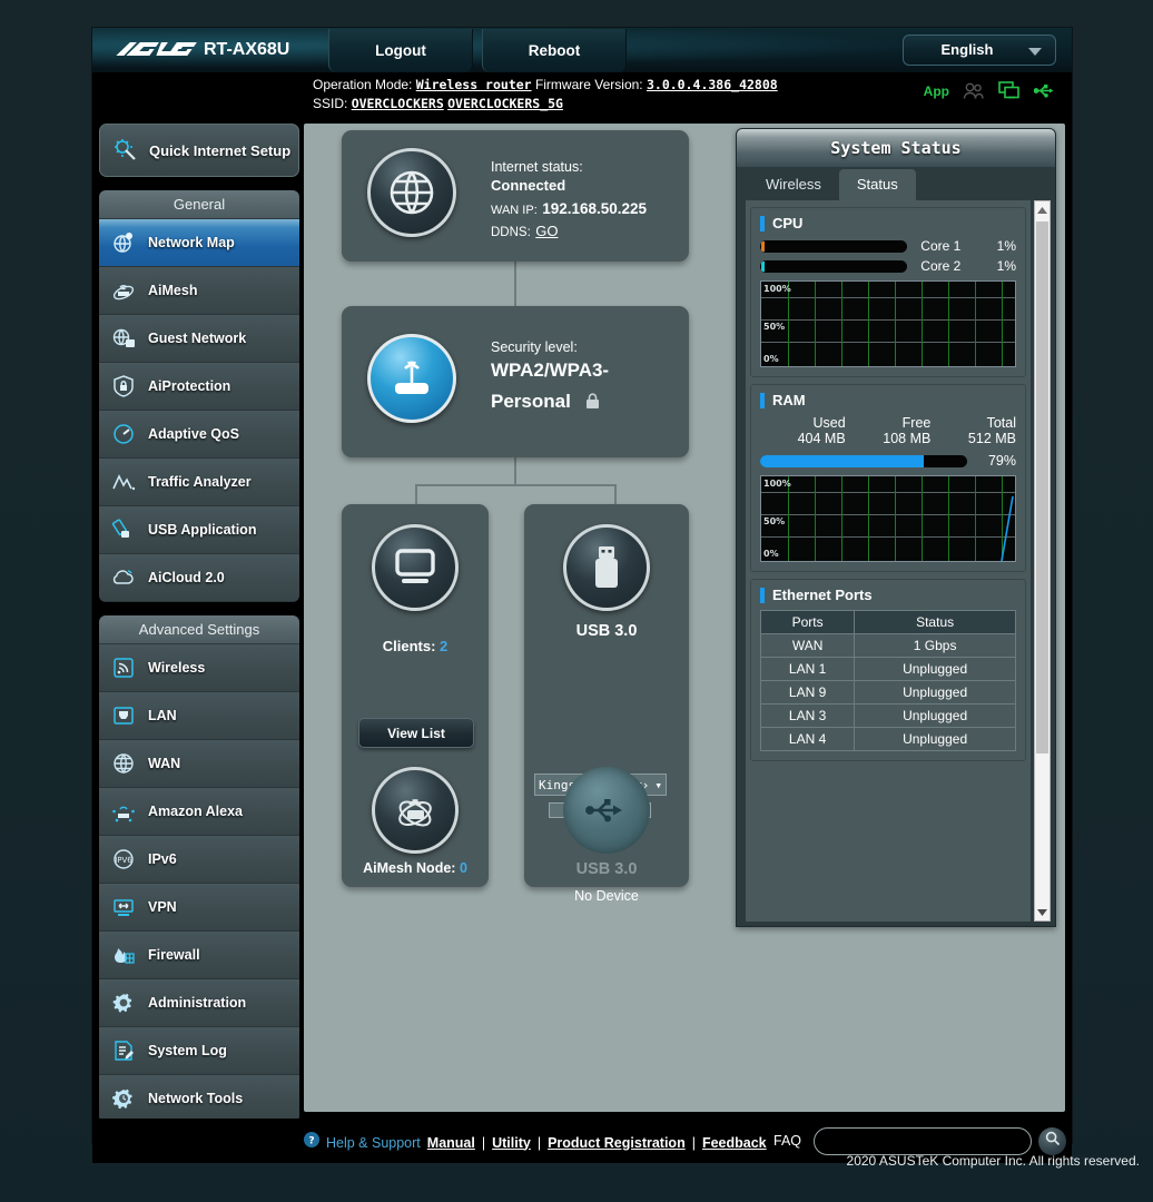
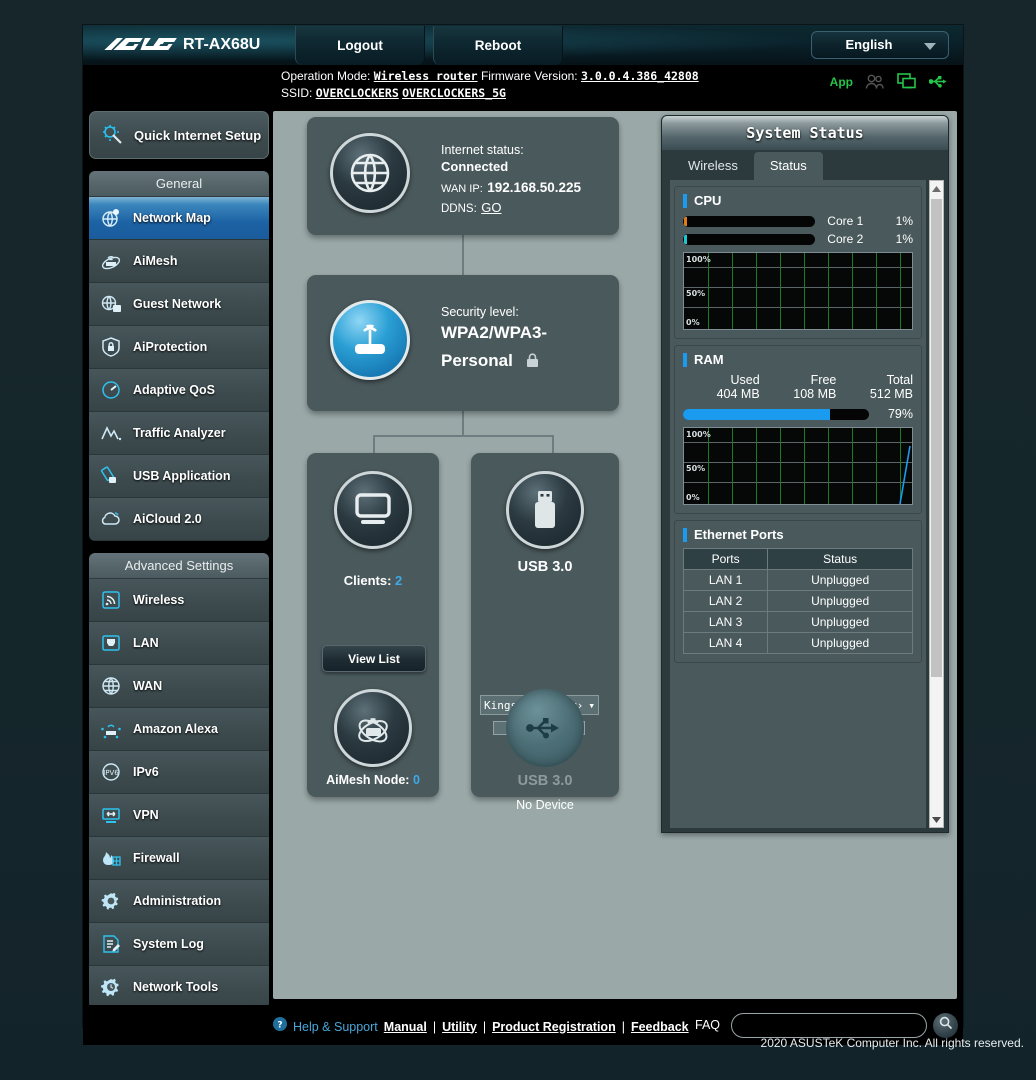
  RT-AX68U
  Logout
  Reboot
  English
  Operation Mode: Wireless router Firmware Version: 3.0.0.4.386_42808
  SSID: OVERCLOCKERS OVERCLOCKERS_5G
  App
  Quick Internet Setup
  General
  Network Map
  AiMesh
  Guest Network
  AiProtection
  Adaptive QoS
  Traffic Analyzer
  USB Application
  AiCloud 2.0
  Advanced Settings
  Wireless
  LAN
  WAN
  Amazon Alexa
  IPV6
  IPv6
  VPN
  Firewall
  Administration
  System Log
  Network Tools
  Internet status:
  Connected
  WAN IP: 192.168.50.225
  DDNS: GO
  Security level:
  WPA2/WPA3-
  Personal
  Clients: 2
  View List
  AiMesh Node: 0
  USB 3.0
  ▾
  USB 3.0
  No Device
  System Status
  Wireless
  Status
  CPU
  Core 1
  1%
  Core 2
  1%
  100%
  50%
  0%
  RAM
  Used
  Free
  Total
  404 MB
  108 MB
  512 MB
  79%
  100%
  50%
  0%
  Ethernet Ports
  Ports	Status
- WAN	1 Gbps
  LAN 1	Unplugged
- LAN 9	Unplugged
+ LAN 2	Unplugged
  LAN 3	Unplugged
  LAN 4	Unplugged
  ?
  Help & Support
  Manual
  |
  Utility
  |
  Product Registration
  |
  Feedback
  FAQ
  2020 ASUSTeK Computer Inc. All rights reserved.
